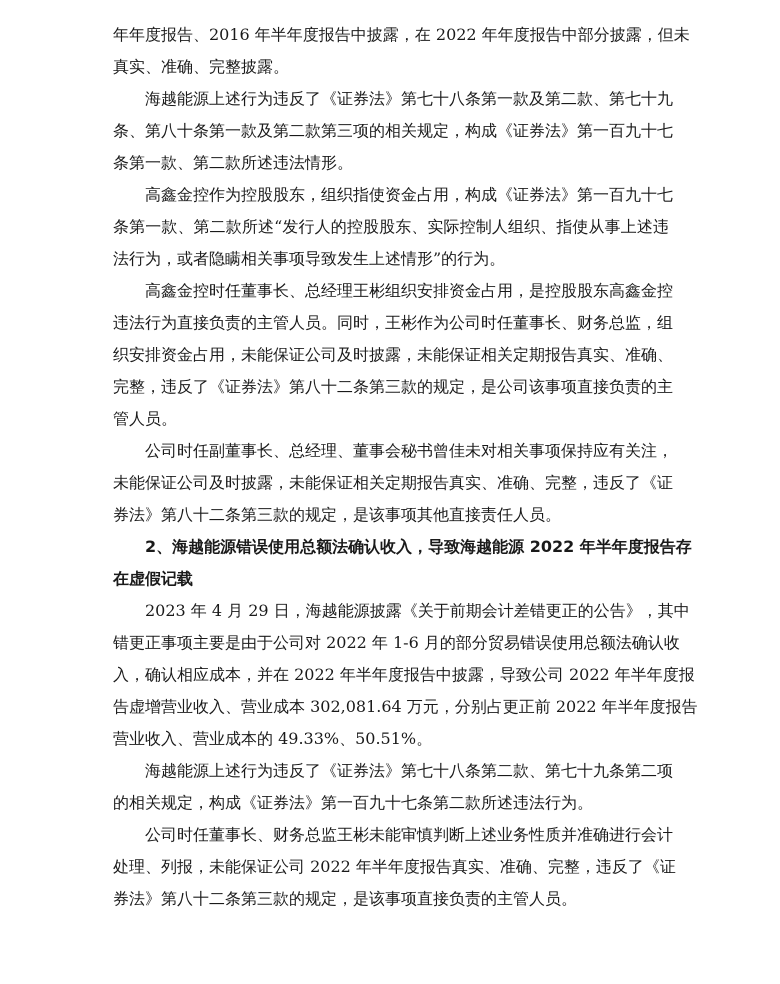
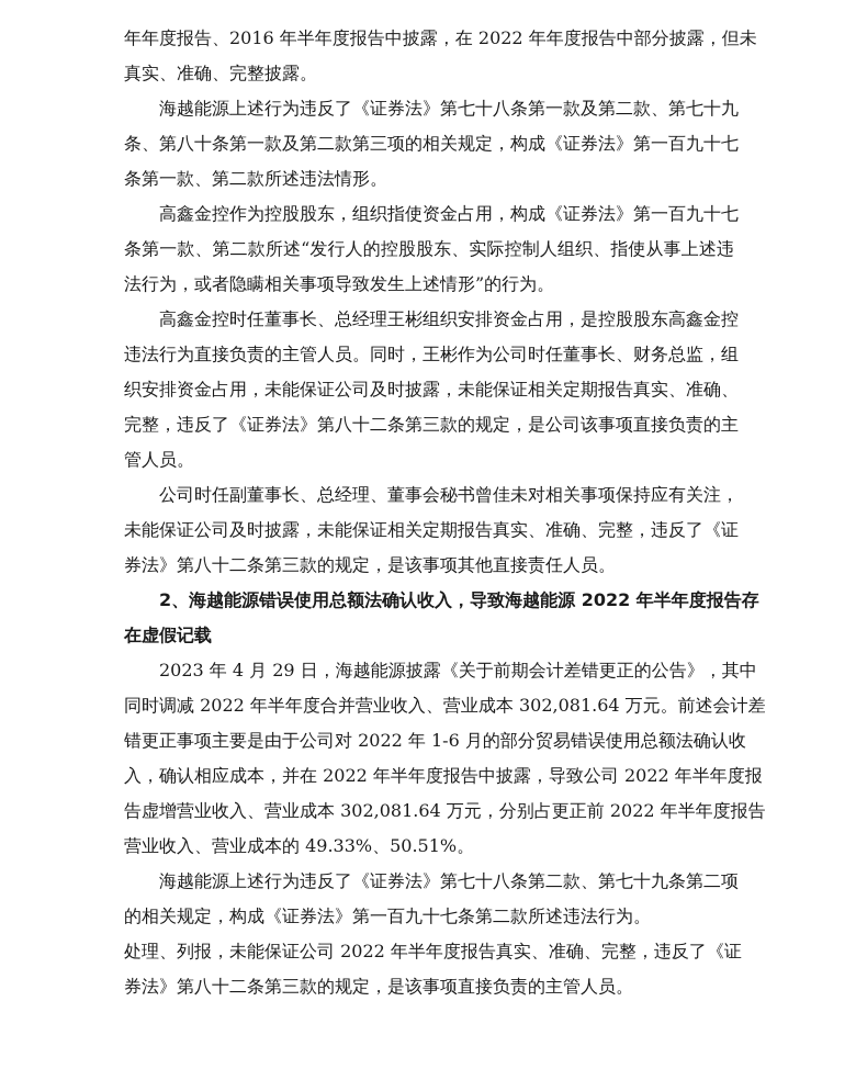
  年年度报告、2016 年半年度报告中披露，在 2022 年年度报告中部分披露，但未
  真实、准确、完整披露。
  海越能源上述行为违反了《证券法》第七十八条第一款及第二款、第七十九
  条、第八十条第一款及第二款第三项的相关规定，构成《证券法》第一百九十七
  条第一款、第二款所述违法情形。
  高鑫金控作为控股股东，组织指使资金占用，构成《证券法》第一百九十七
  条第一款、第二款所述“发行人的控股股东、实际控制人组织、指使从事上述违
  法行为，或者隐瞒相关事项导致发生上述情形”的行为。
  高鑫金控时任董事长、总经理王彬组织安排资金占用，是控股股东高鑫金控
  违法行为直接负责的主管人员。同时，王彬作为公司时任董事长、财务总监，组
  织安排资金占用，未能保证公司及时披露，未能保证相关定期报告真实、准确、
  完整，违反了《证券法》第八十二条第三款的规定，是公司该事项直接负责的主
  管人员。
  公司时任副董事长、总经理、董事会秘书曾佳未对相关事项保持应有关注，
  未能保证公司及时披露，未能保证相关定期报告真实、准确、完整，违反了《证
  券法》第八十二条第三款的规定，是该事项其他直接责任人员。
  2、海越能源错误使用总额法确认收入，导致海越能源 2022 年半年度报告存
  在虚假记载
  2023 年 4 月 29 日，海越能源披露《关于前期会计差错更正的公告》，其中
+ 同时调减 2022 年半年度合并营业收入、营业成本 302,081.64 万元。前述会计差
  错更正事项主要是由于公司对 2022 年 1-6 月的部分贸易错误使用总额法确认收
  入，确认相应成本，并在 2022 年半年度报告中披露，导致公司 2022 年半年度报
  告虚增营业收入、营业成本 302,081.64 万元，分别占更正前 2022 年半年度报告
  营业收入、营业成本的 49.33%、50.51%。
  海越能源上述行为违反了《证券法》第七十八条第二款、第七十九条第二项
  的相关规定，构成《证券法》第一百九十七条第二款所述违法行为。
- 公司时任董事长、财务总监王彬未能审慎判断上述业务性质并准确进行会计
  处理、列报，未能保证公司 2022 年半年度报告真实、准确、完整，违反了《证
  券法》第八十二条第三款的规定，是该事项直接负责的主管人员。
